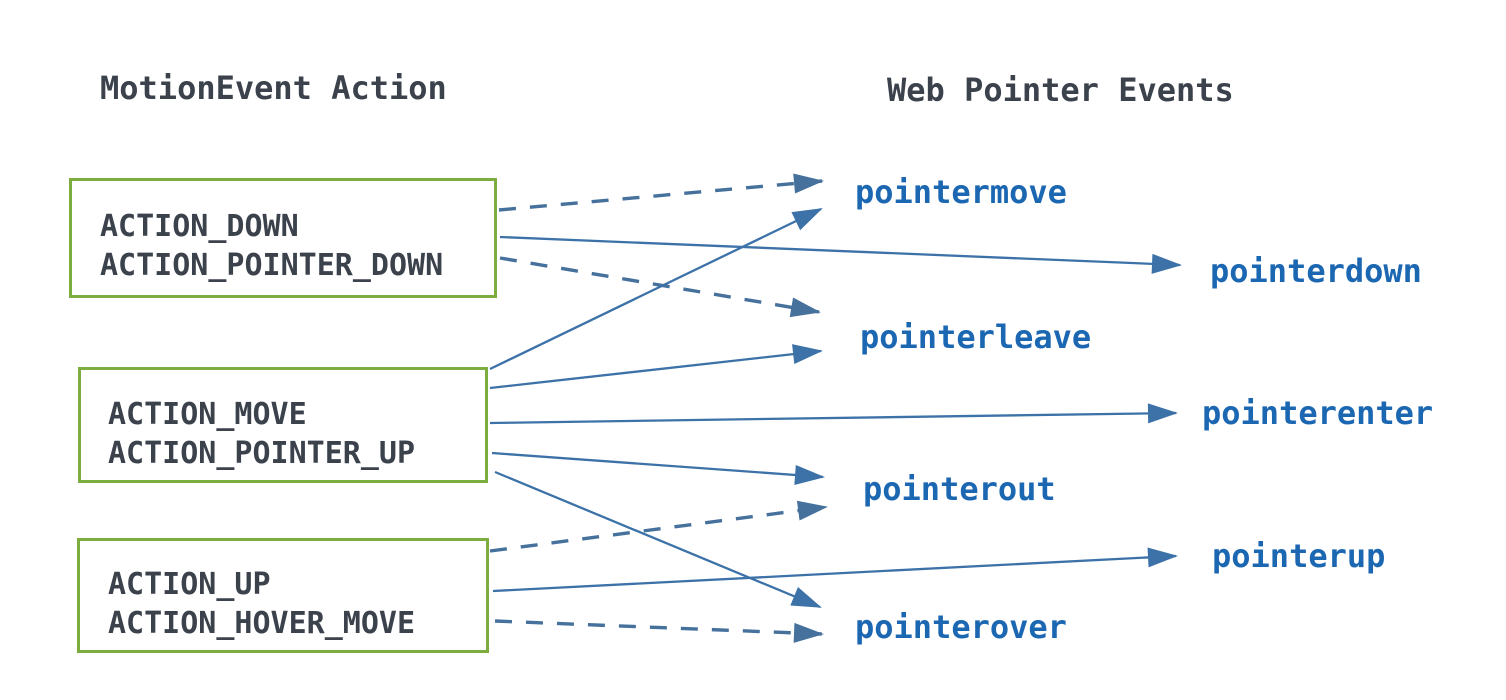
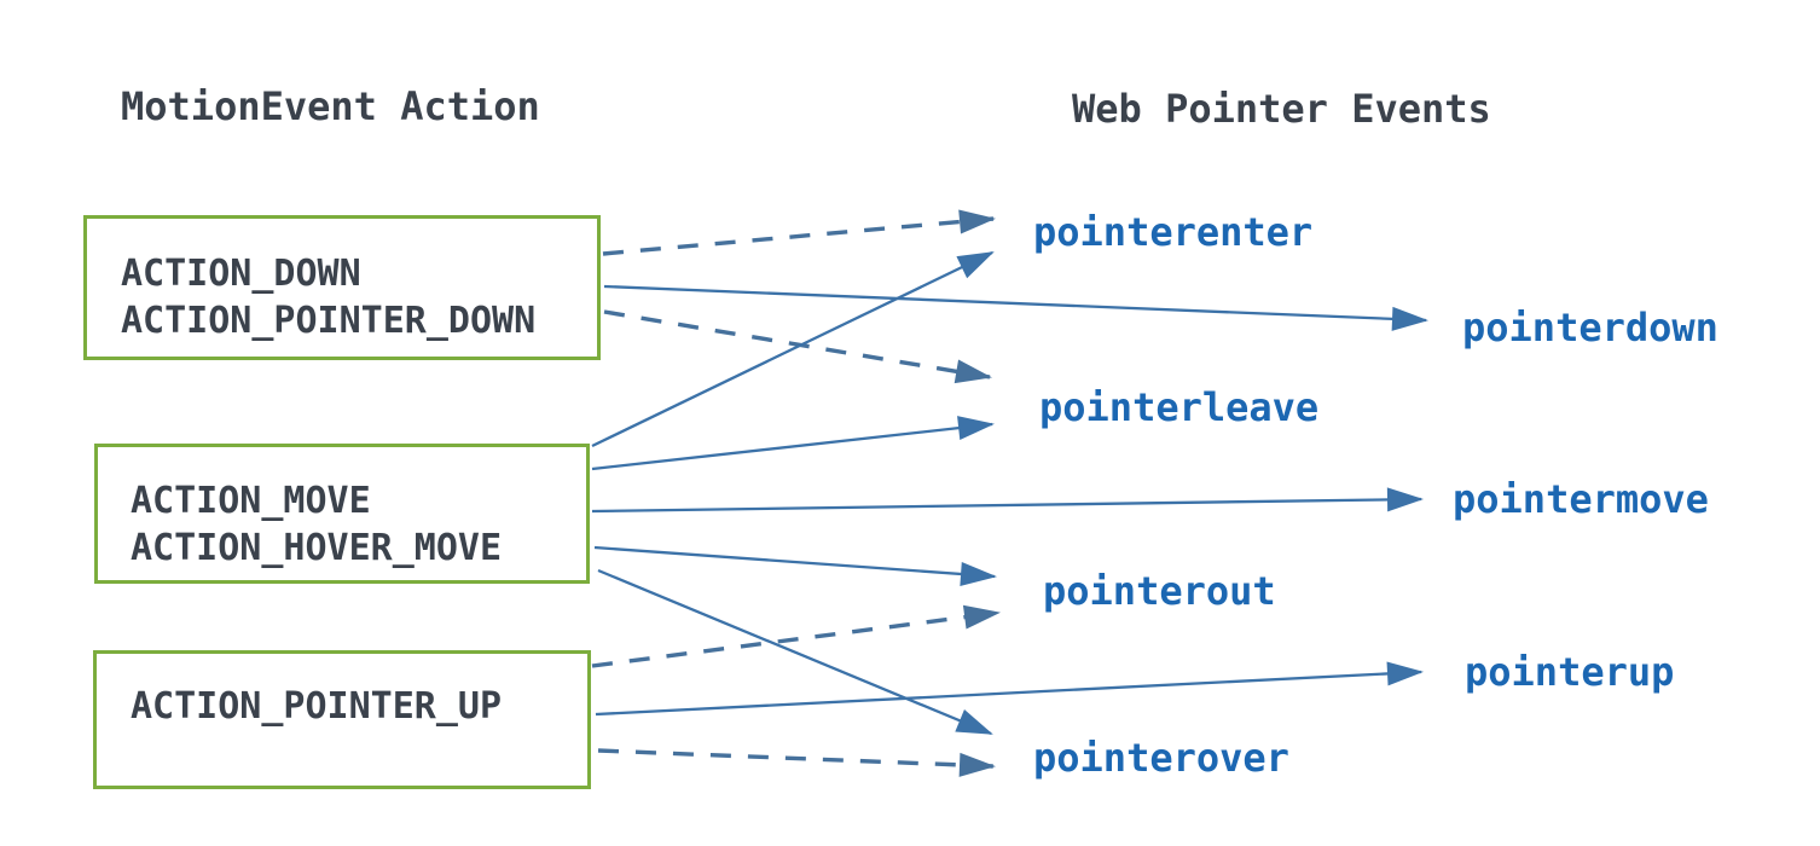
  MotionEvent Action
  Web Pointer Events
  ACTION_DOWN
  ACTION_POINTER_DOWN
  ACTION_MOVE
- ACTION_POINTER_UP
+ ACTION_HOVER_MOVE
- ACTION_UP
- ACTION_HOVER_MOVE
+ ACTION_POINTER_UP
- pointermove
+ pointerenter
  pointerdown
  pointerleave
- pointerenter
+ pointermove
  pointerout
  pointerup
  pointerover
